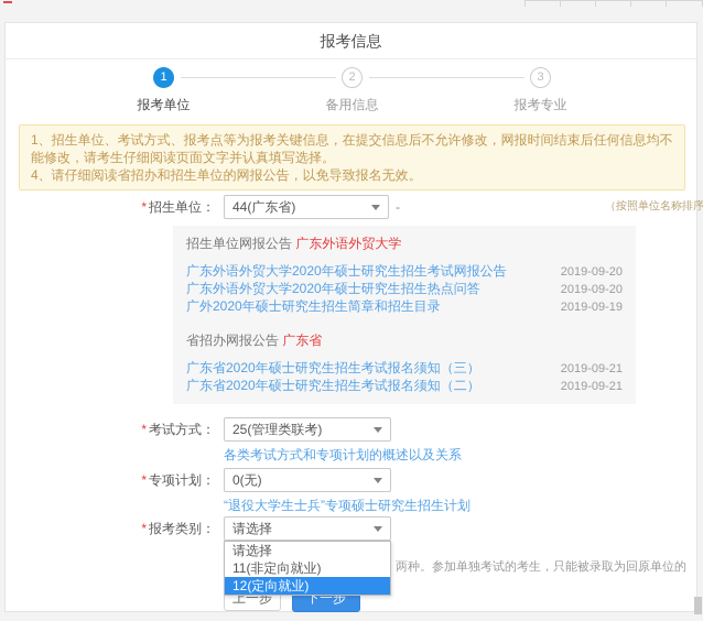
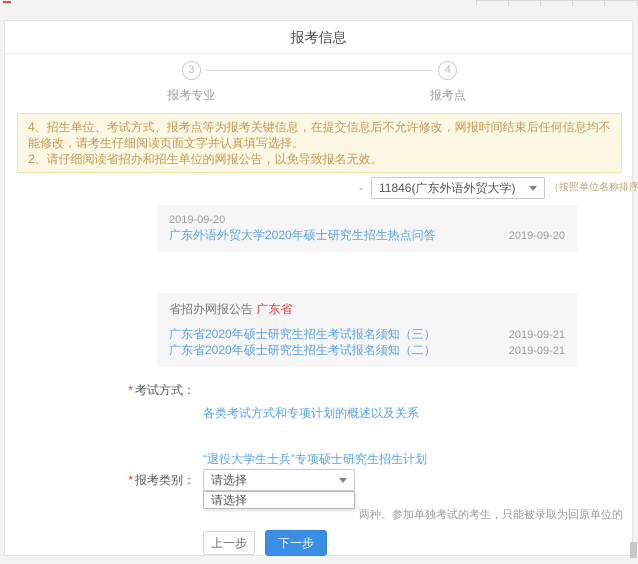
  报考信息
- 1
- 报考单位
- 2
- 备用信息
  3
  报考专业
+ 4
+ 报考点
- 1、招生单位、考试方式、报考点等为报考关键信息，在提交信息后不允许修改，网报时间结束后任何信息均不能修改，请考生仔细阅读页面文字并认真填写选择。
+ 4、招生单位、考试方式、报考点等为报考关键信息，在提交信息后不允许修改，网报时间结束后任何信息均不能修改，请考生仔细阅读页面文字并认真填写选择。
- 4、请仔细阅读省招办和招生单位的网报公告，以免导致报名无效。
+ 2、请仔细阅读省招办和招生单位的网报公告，以免导致报名无效。
- * 招生单位：
- 44(广东省)
  -
+ 11846(广东外语外贸大学)
  （按照单位名称排序
- 招生单位网报公告 广东外语外贸大学
- 广东外语外贸大学2020年硕士研究生招生考试网报公告
  2019-09-20
  广东外语外贸大学2020年硕士研究生招生热点问答
  2019-09-20
- 广外2020年硕士研究生招生简章和招生目录
- 2019-09-19
  省招办网报公告 广东省
  广东省2020年硕士研究生招生考试报名须知（三）
  2019-09-21
  广东省2020年硕士研究生招生考试报名须知（二）
  2019-09-21
  * 考试方式：
- 25(管理类联考)
  各类考试方式和专项计划的概述以及关系
- * 专项计划：
- 0(无)
  “退役大学生士兵”专项硕士研究生招生计划
  * 报考类别：
  请选择
  两种。参加单独考试的考生，只能被录取为回原单位的
  请选择
- 11(非定向就业)
- 12(定向就业)
  上一步
  下一步
